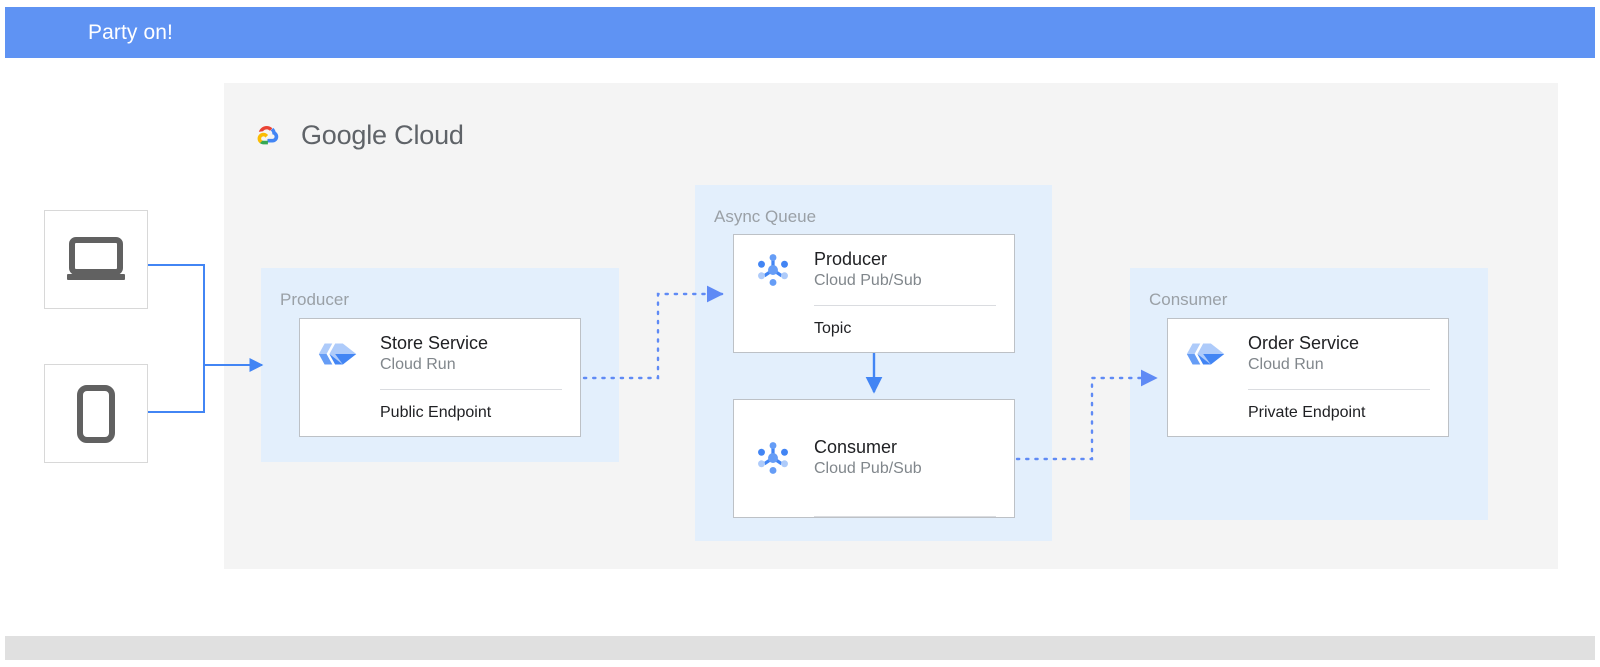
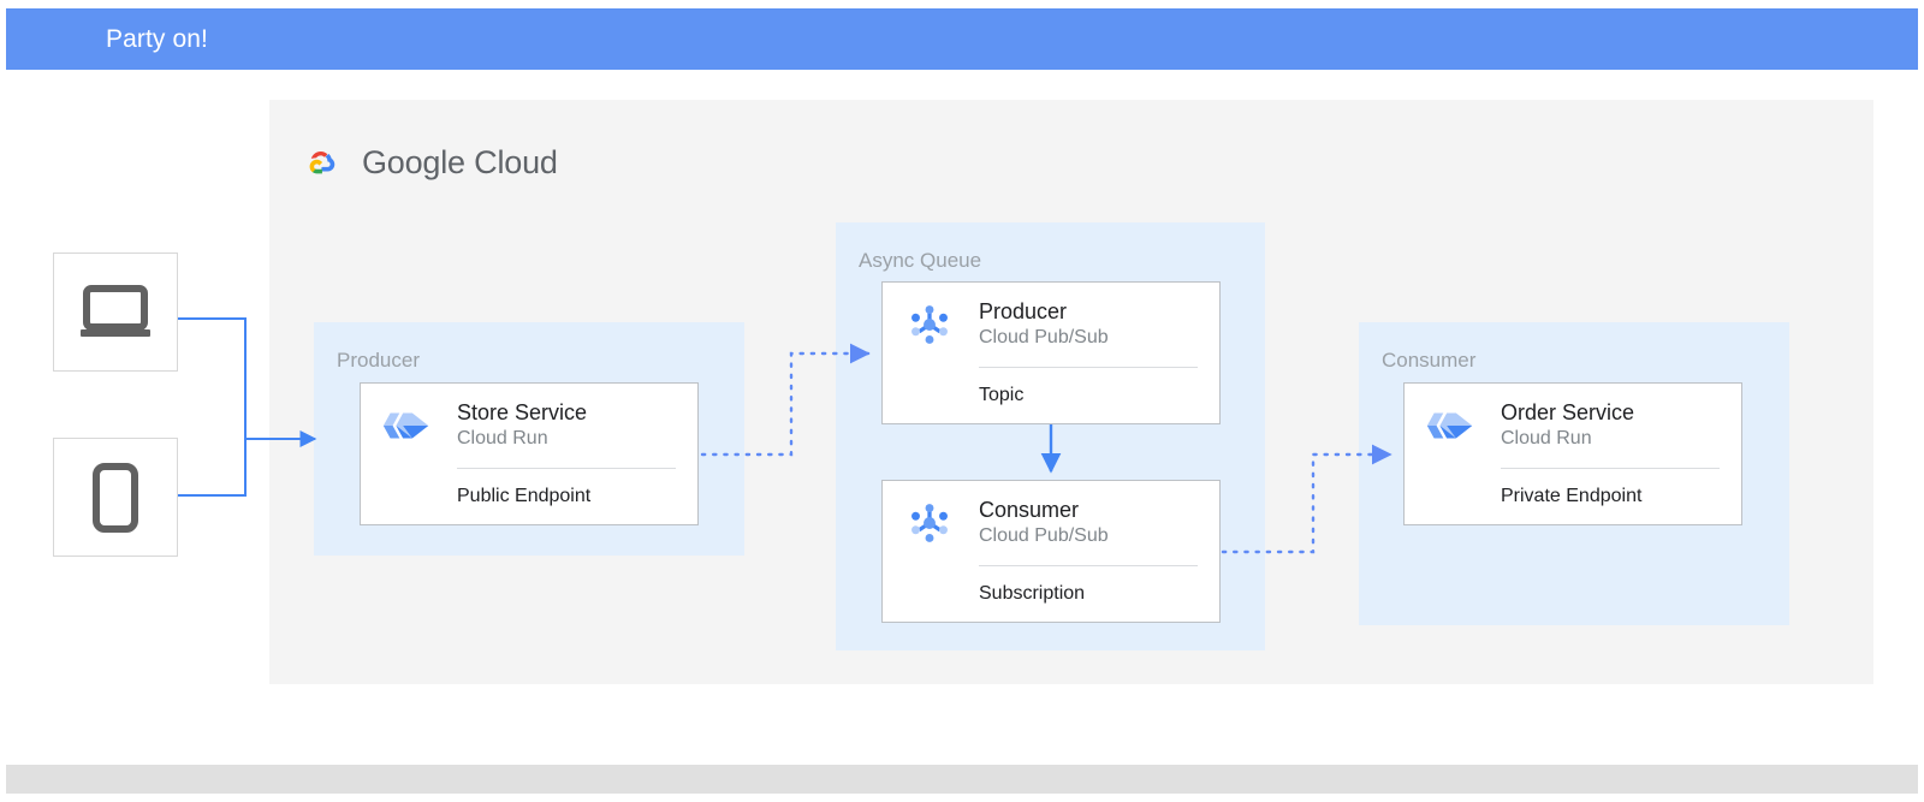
  Party on!
  Google Cloud
  Producer
  Async Queue
  Consumer
  Store Service
  Cloud Run
  Public Endpoint
  Producer
  Cloud Pub/Sub
  Topic
  Consumer
  Cloud Pub/Sub
+ Subscription
  Order Service
  Cloud Run
  Private Endpoint
